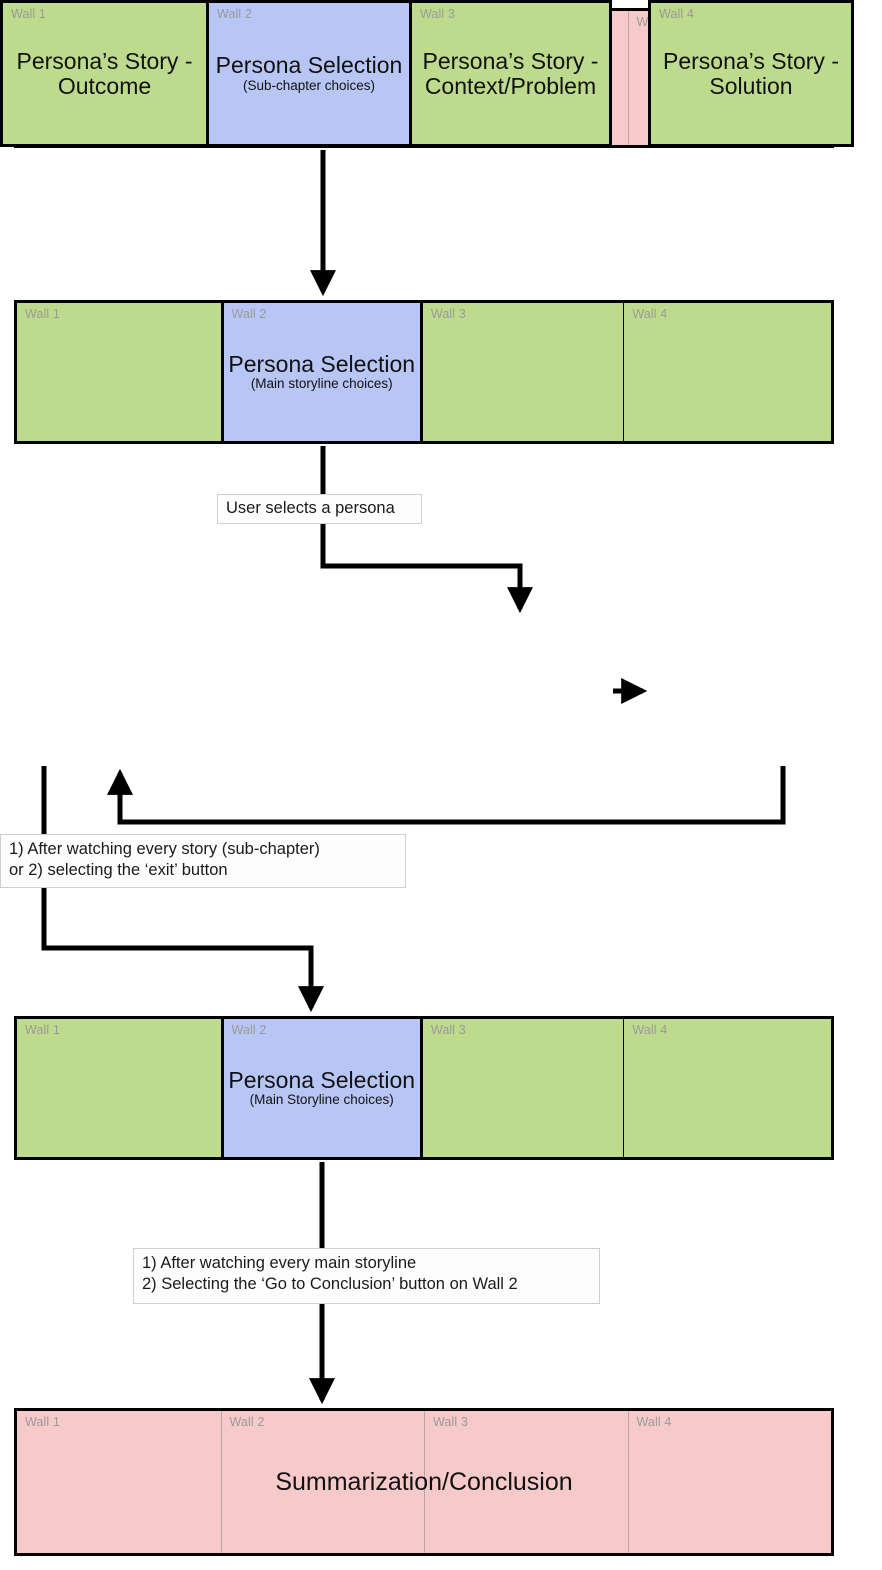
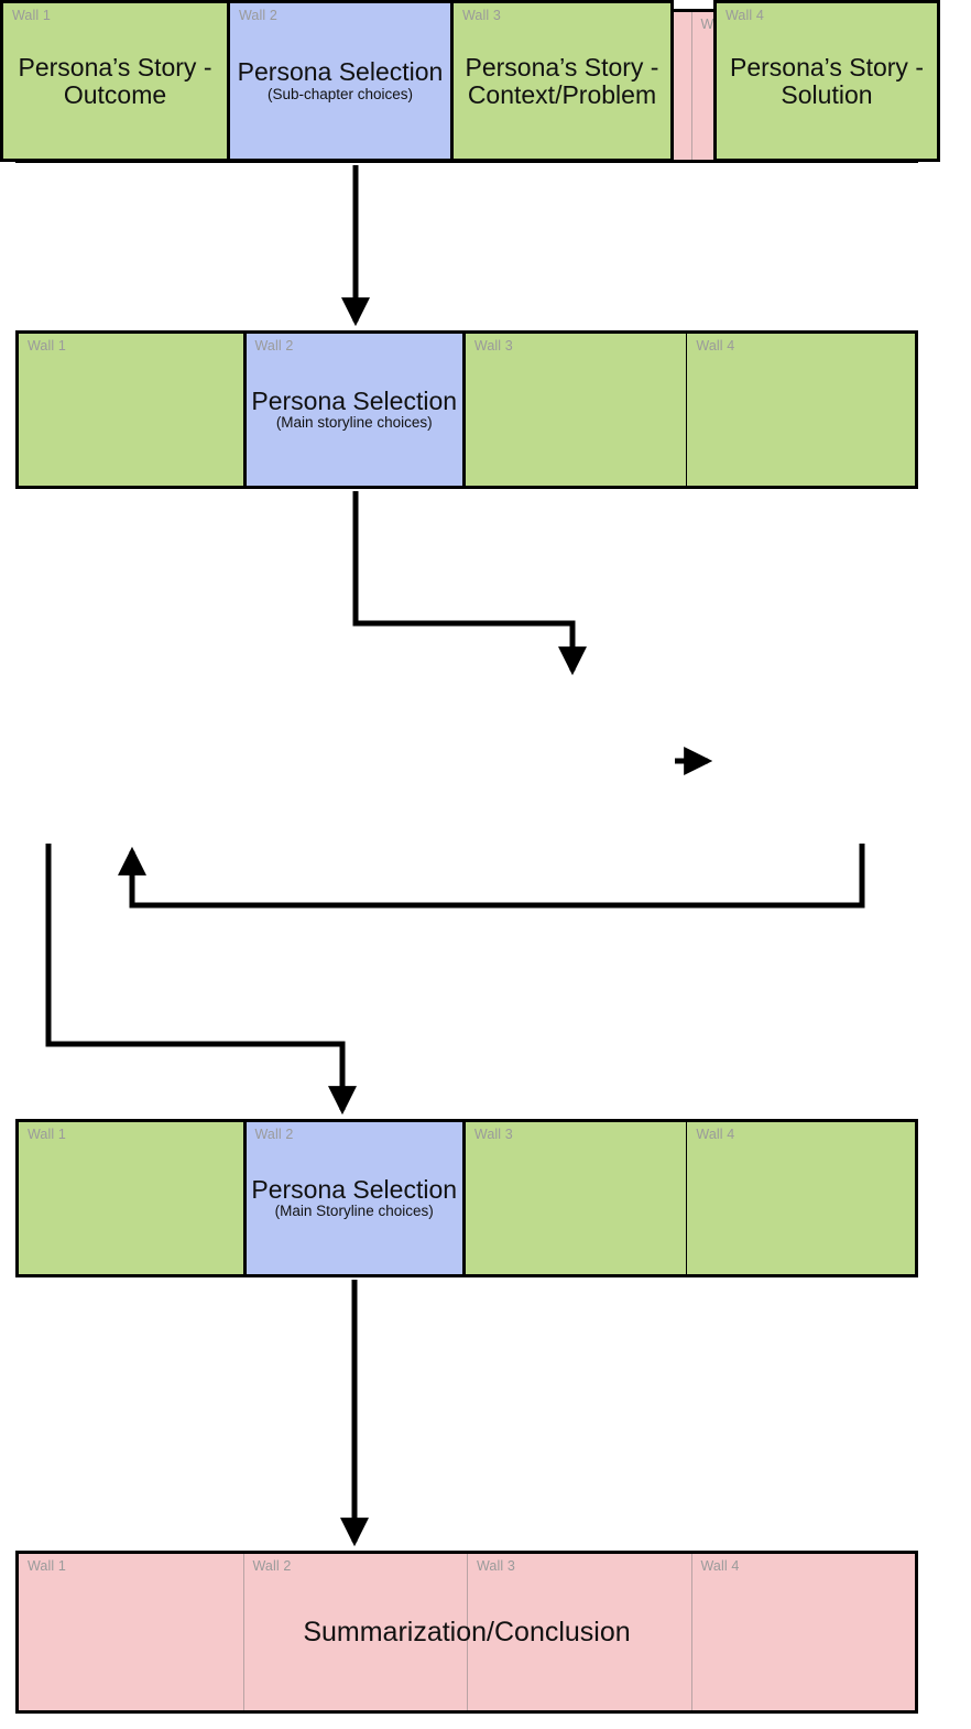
  Wall 1
  Wall 2
  Persona Selection
  (Main storyline choices)
  Wall 3
  Wall 4
  Wall 1
  Persona’s Story -
  Outcome
  Wall 2
  Persona Selection
  (Sub-chapter choices)
  Wall 3
  Persona’s Story -
  Context/Problem
  Wall 4
  Persona’s Story -
  Solution
  Wall 1
  Wall 2
  Persona Selection
  (Main Storyline choices)
  Wall 3
  Wall 4
  Wall 1
  Wall 2
  Wall 3
  Wall 4
  Summarization/Conclusion
- User selects a persona
- 1) After watching every story (sub-chapter)
- or 2) selecting the ‘exit’ button
- 1) After watching every main storyline
- 2) Selecting the ‘Go to Conclusion’ button on Wall 2
